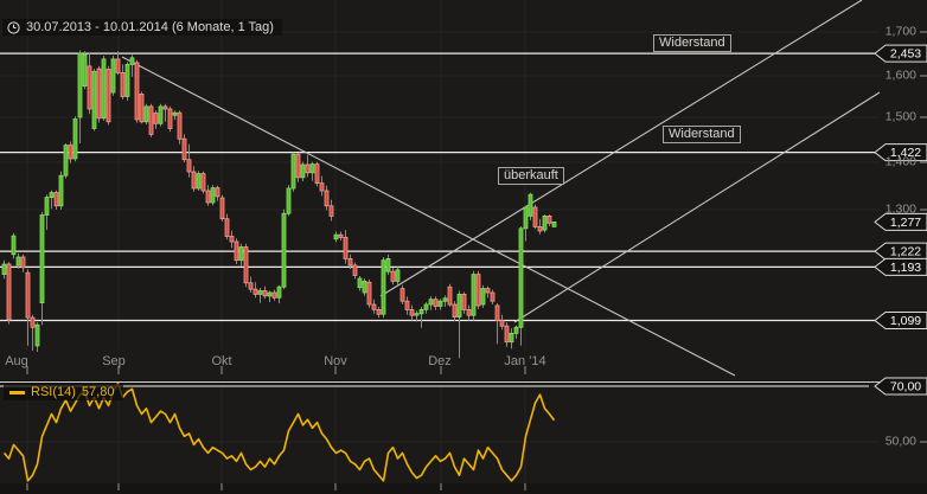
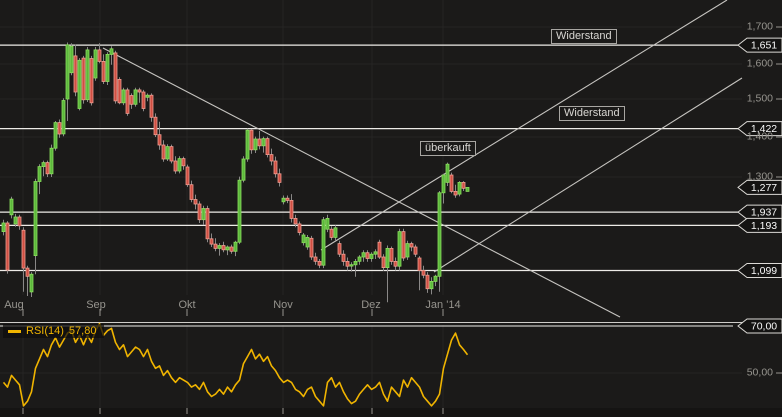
- 2,453
+ 1,651
  1,422
- 1,222
+ 1,937
  1,193
  1,099
  1,277
  70,00
- 30.07.2013 - 10.01.2014 (6 Monate, 1 Tag)
  RSI(14)
  57,80
  1,700
  1,600
  1,500
  1,400
  1,300
  50,00
  Aug
  Sep
  Okt
  Nov
  Dez
  Jan '14
  Widerstand
  Widerstand
  überkauft
